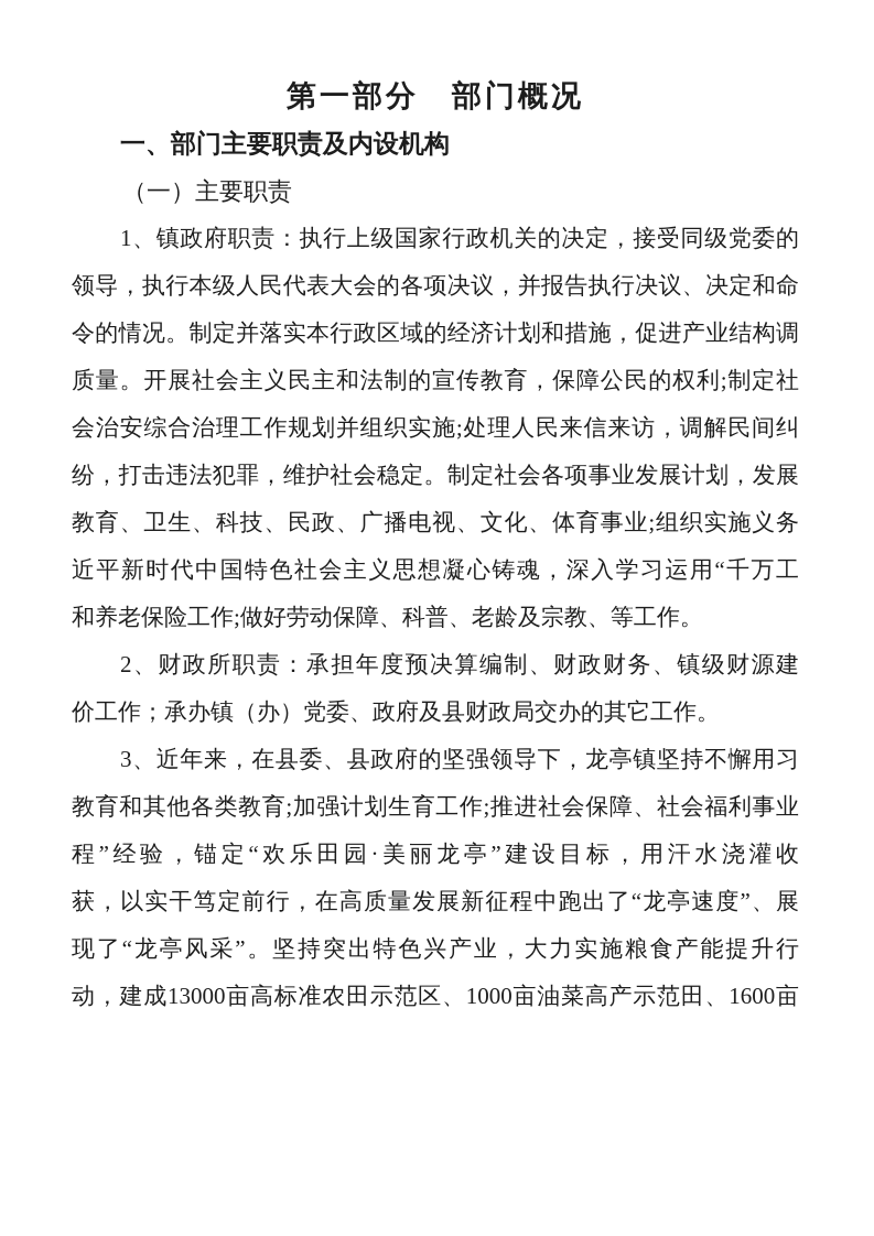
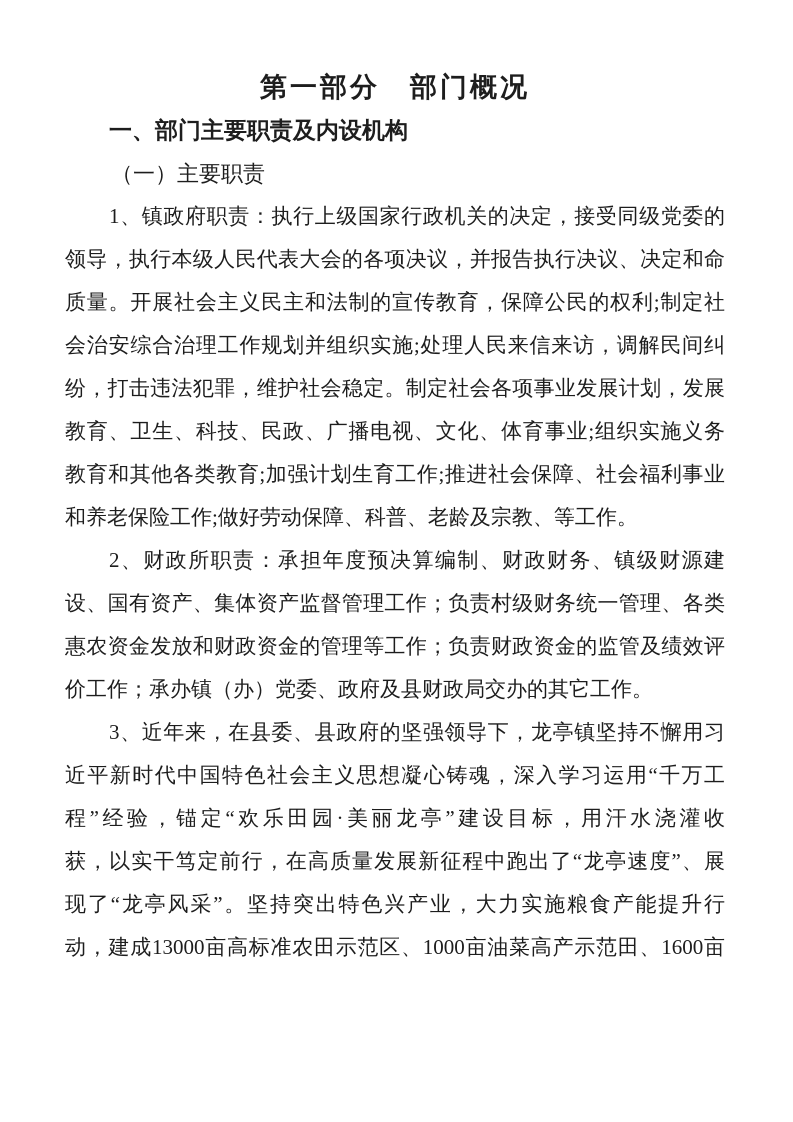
  第一部分 部门概况
  一、部门主要职责及内设机构
  （一）主要职责
  1、镇政府职责：执行上级国家行政机关的决定，接受同级党委的
  领导，执行本级人民代表大会的各项决议，并报告执行决议、决定和命
- 令的情况。制定并落实本行政区域的经济计划和措施，促进产业结构调
  质量。开展社会主义民主和法制的宣传教育，保障公民的权利;制定社
  会治安综合治理工作规划并组织实施;处理人民来信来访，调解民间纠
  纷，打击违法犯罪，维护社会稳定。制定社会各项事业发展计划，发展
  教育、卫生、科技、民政、广播电视、文化、体育事业;组织实施义务
- 近平新时代中国特色社会主义思想凝心铸魂，深入学习运用“千万工
+ 教育和其他各类教育;加强计划生育工作;推进社会保障、社会福利事业
  和养老保险工作;做好劳动保障、科普、老龄及宗教、等工作。
  2、财政所职责：承担年度预决算编制、财政财务、镇级财源建
+ 设、国有资产、集体资产监督管理工作；负责村级财务统一管理、各类
+ 惠农资金发放和财政资金的管理等工作；负责财政资金的监管及绩效评
  价工作；承办镇（办）党委、政府及县财政局交办的其它工作。
  3、近年来，在县委、县政府的坚强领导下，龙亭镇坚持不懈用习
- 教育和其他各类教育;加强计划生育工作;推进社会保障、社会福利事业
+ 近平新时代中国特色社会主义思想凝心铸魂，深入学习运用“千万工
  程”经验，锚定“欢乐田园·美丽龙亭”建设目标，用汗水浇灌收
  获，以实干笃定前行，在高质量发展新征程中跑出了“龙亭速度”、展
  现了“龙亭风采”。坚持突出特色兴产业，大力实施粮食产能提升行
  动，建成13000亩高标准农田示范区、1000亩油菜高产示范田、1600亩
